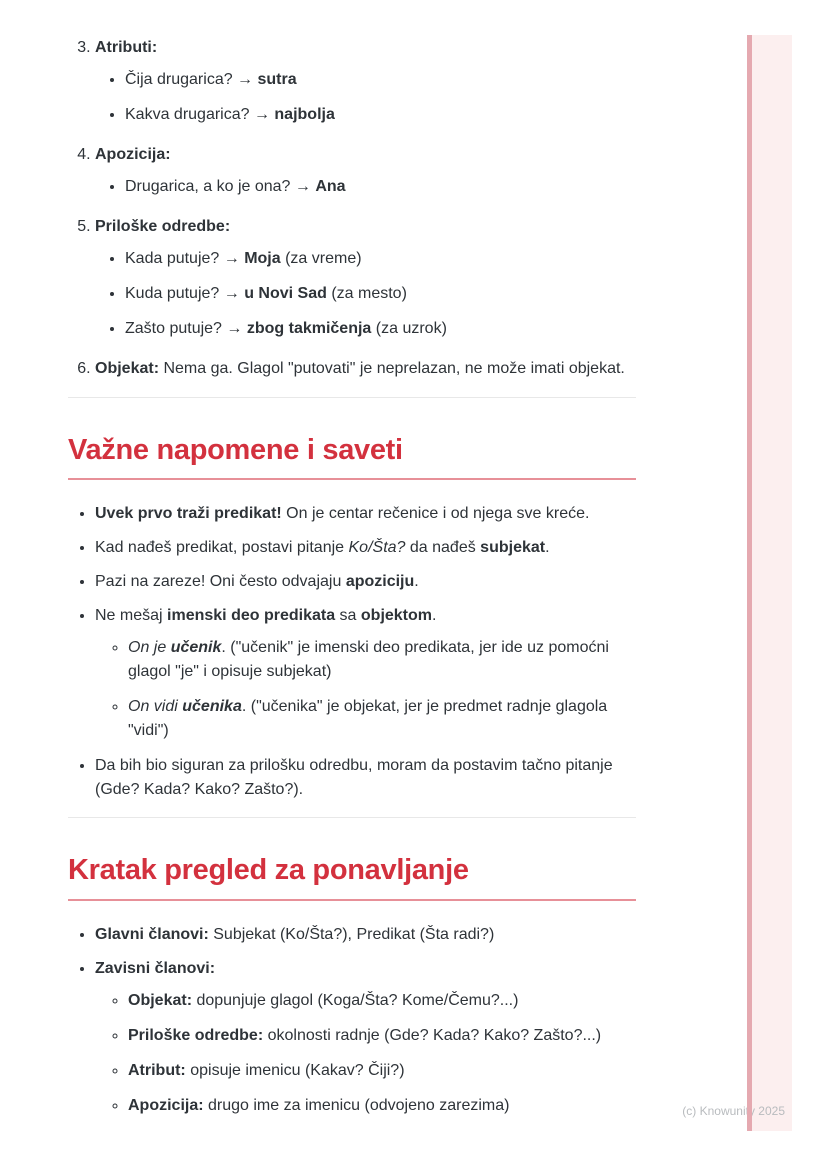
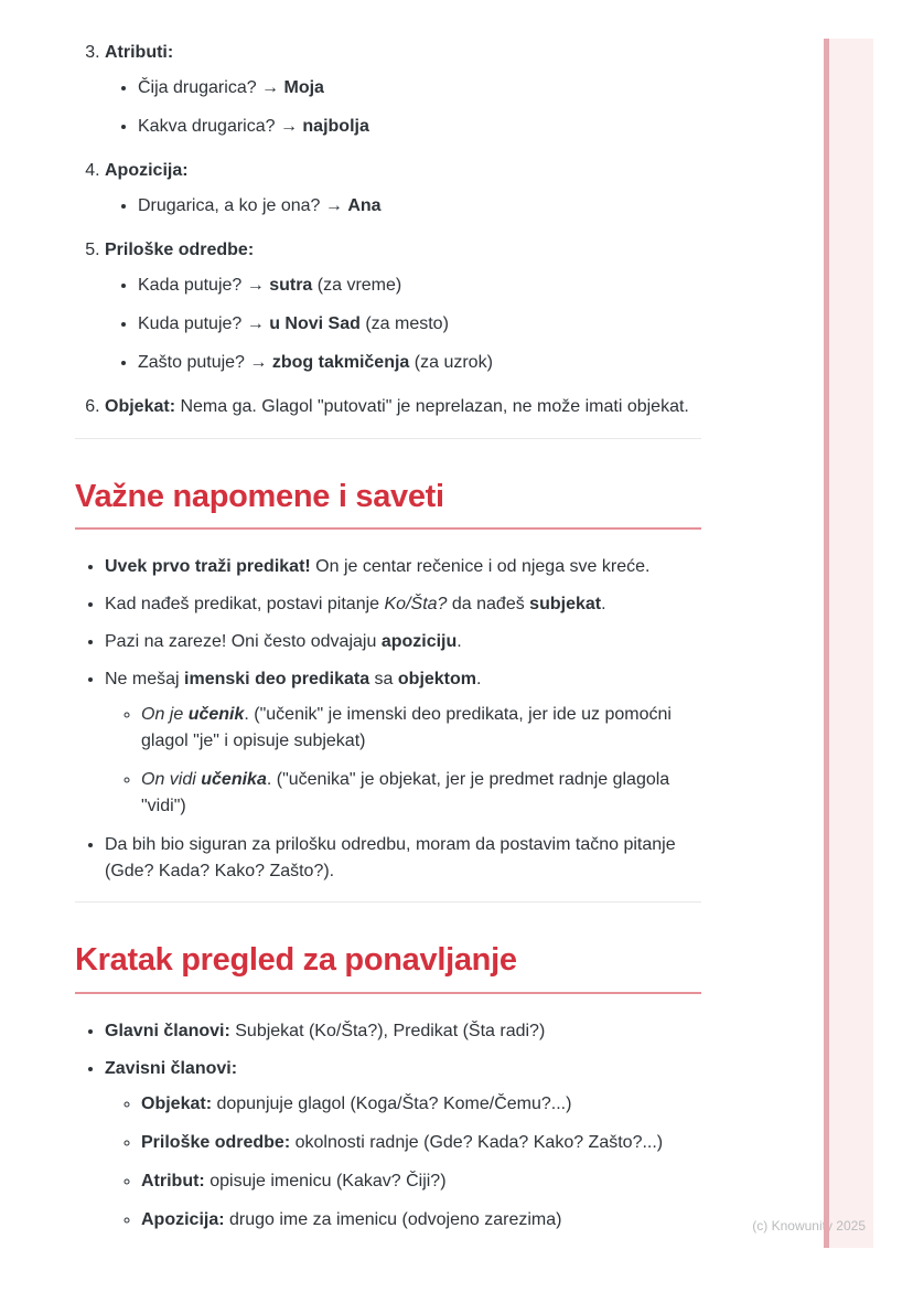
  (c) Knowuni 2025
  Atributi:
- Čija drugarica? → sutra
+ Čija drugarica? → Moja
  Kakva drugarica? → najbolja
  Apozicija:
  Drugarica, a ko je ona? → Ana
  Priloške odredbe:
- Kada putuje? → Moja (za vreme)
+ Kada putuje? → sutra (za vreme)
  Kuda putuje? → u Novi Sad (za mesto)
  Zašto putuje? → zbog takmičenja (za uzrok)
  Objekat: Nema ga. Glagol "putovati" je neprelazan, ne može imati objekat.
  Važne napomene i saveti
  Uvek prvo traži predikat! On je centar rečenice i od njega sve kreće.
  Kad nađeš predikat, postavi pitanje Ko/Šta? da nađeš subjekat.
  Pazi na zareze! Oni često odvajaju apoziciju.
  Ne mešaj imenski deo predikata sa objektom.
  On je učenik. ("učenik" je imenski deo predikata, jer ide uz pomoćni glagol "je" i opisuje subjekat)
  On vidi učenika. ("učenika" je objekat, jer je predmet radnje glagola "vidi")
  Da bih bio siguran za prilošku odredbu, moram da postavim tačno pitanje (Gde? Kada? Kako? Zašto?).
  Kratak pregled za ponavljanje
  Glavni članovi: Subjekat (Ko/Šta?), Predikat (Šta radi?)
  Zavisni članovi:
  Objekat: dopunjuje glagol (Koga/Šta? Kome/Čemu?...)
  Priloške odredbe: okolnosti radnje (Gde? Kada? Kako? Zašto?...)
  Atribut: opisuje imenicu (Kakav? Čiji?)
  Apozicija: drugo ime za imenicu (odvojeno zarezima)
